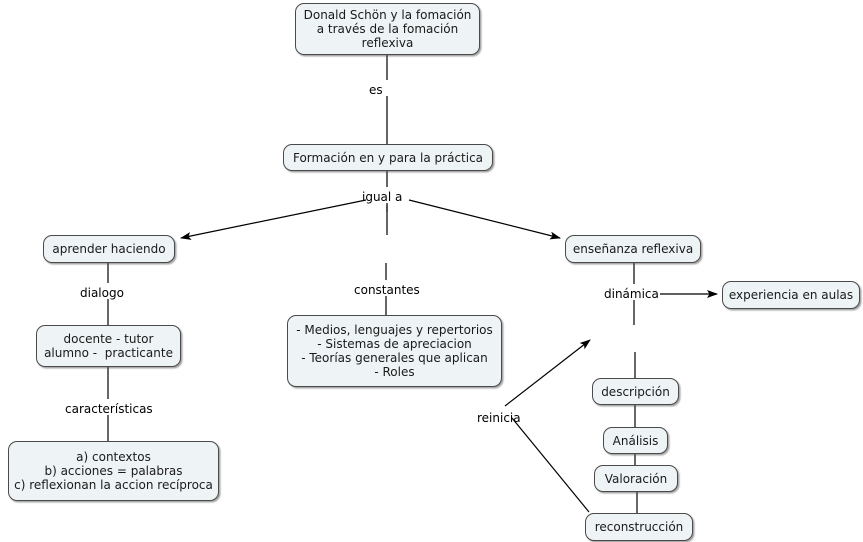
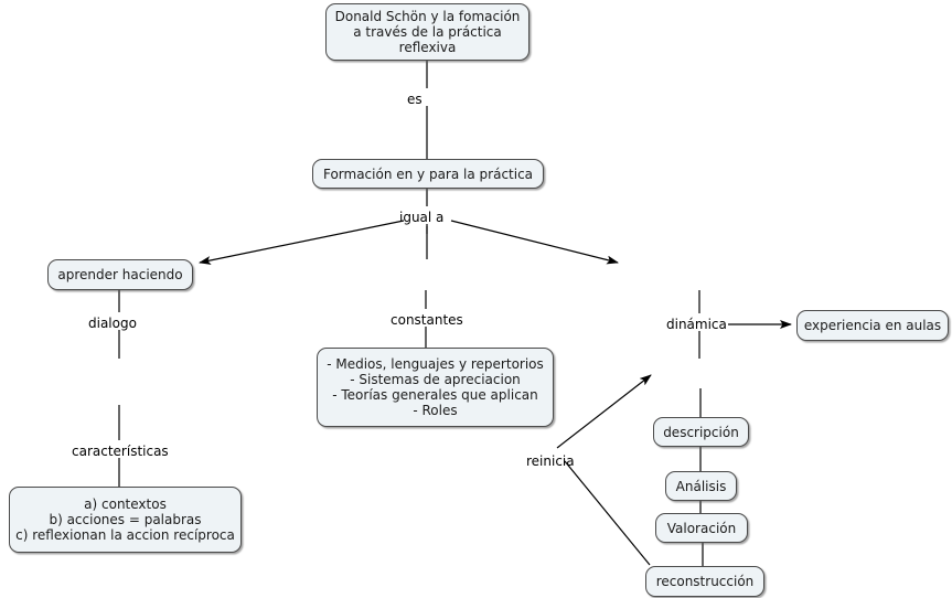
  Donald Schön y la fomación
- a través de la fomación
+ a través de la práctica
  reflexiva
  Formación en y para la práctica
  aprender haciendo
- enseñanza reflexiva
  experiencia en aulas
- docente - tutor
- alumno - practicante
  - Medios, lenguajes y repertorios
  - Sistemas de apreciacion
  - Teorías generales que aplican
  - Roles
  a) contextos
  b) acciones = palabras
  c) reflexionan la accion recíproca
  descripción
  Análisis
  Valoración
  reconstrucción
  es
  igual a
  dialogo
  constantes
  dinámica
  características
  reinicia
